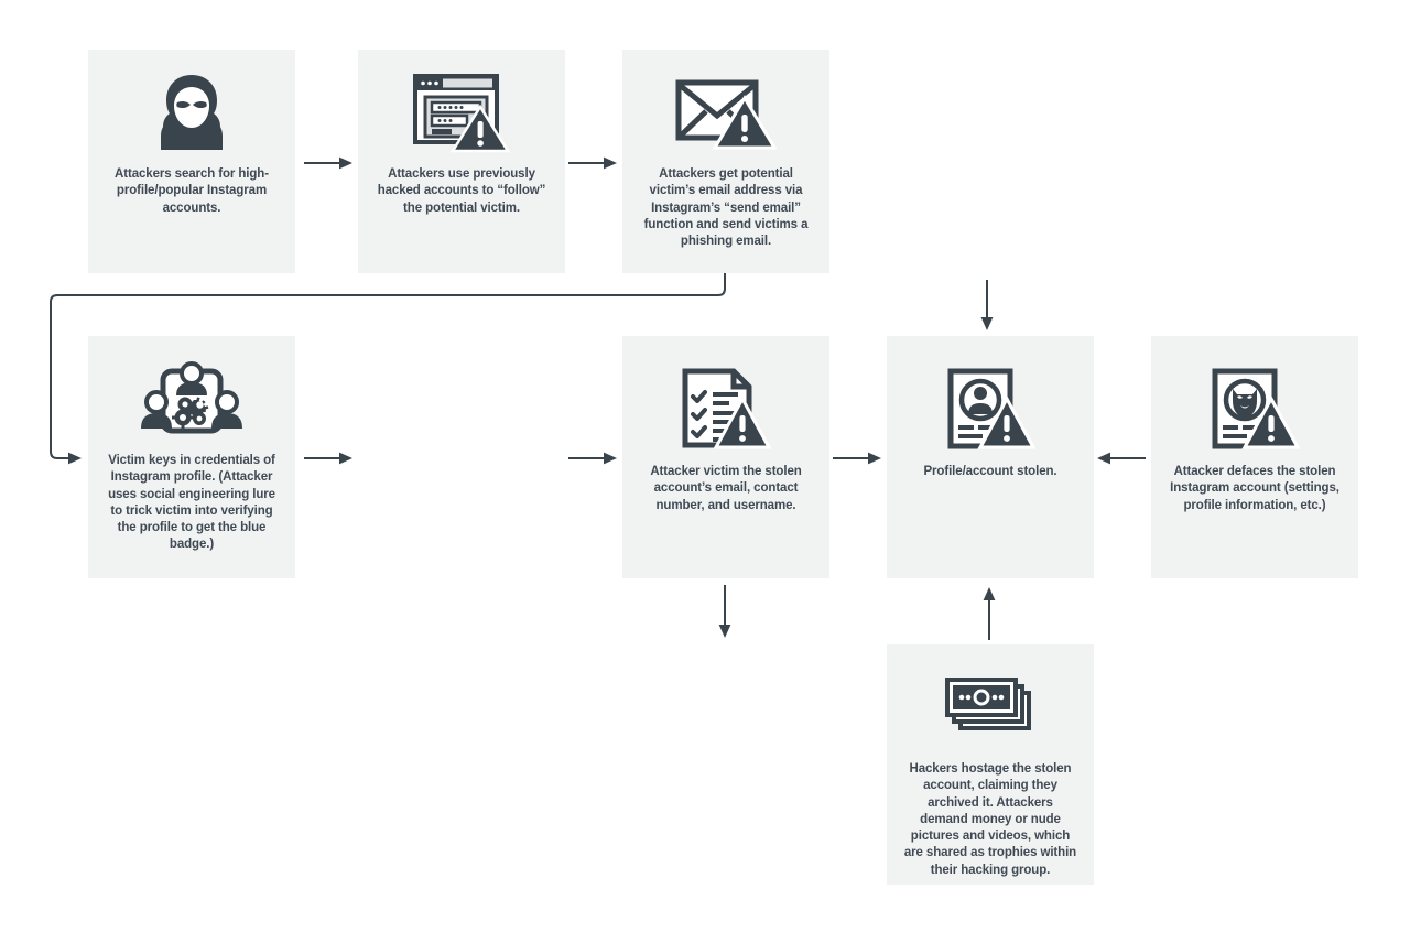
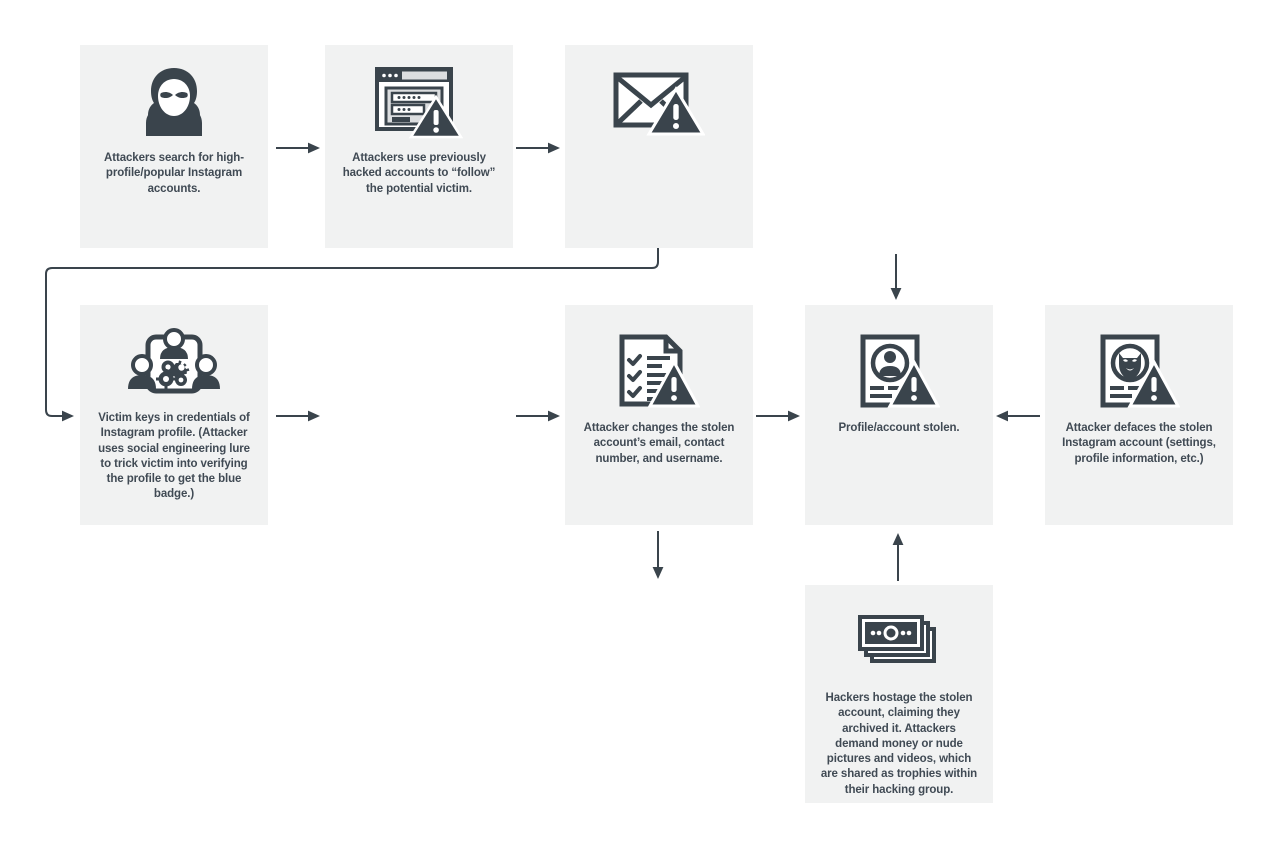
  Attackers search for high-profile/popular Instagram accounts.
  Attackers use previously hacked accounts to “follow” the potential victim.
- Attackers get potential victim’s email address via Instagram’s “send email” function and send victims a phishing email.
  Victim keys in credentials of Instagram profile. (Attacker uses social engineering lure to trick victim into verifying the profile to get the blue badge.)
- Attacker victim the stolen account’s email, contact number, and username.
+ Attacker changes the stolen account’s email, contact number, and username.
  Profile/account stolen.
  Attacker defaces the stolen Instagram account (settings, profile information, etc.)
  Hackers hostage the stolen account, claiming they archived it. Attackers demand money or nude pictures and videos, which are shared as trophies within their hacking group.
